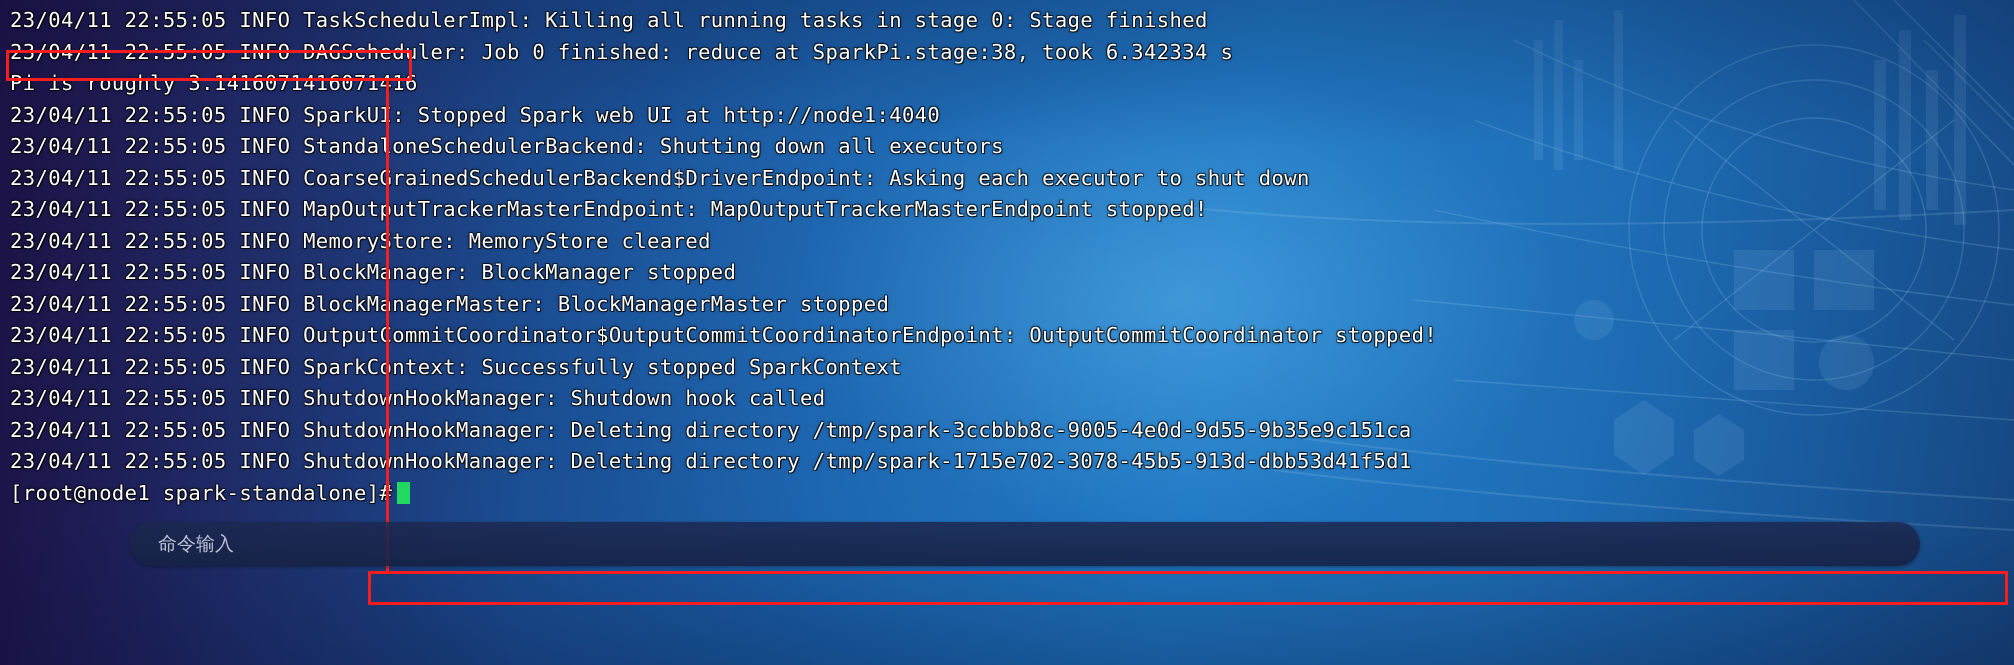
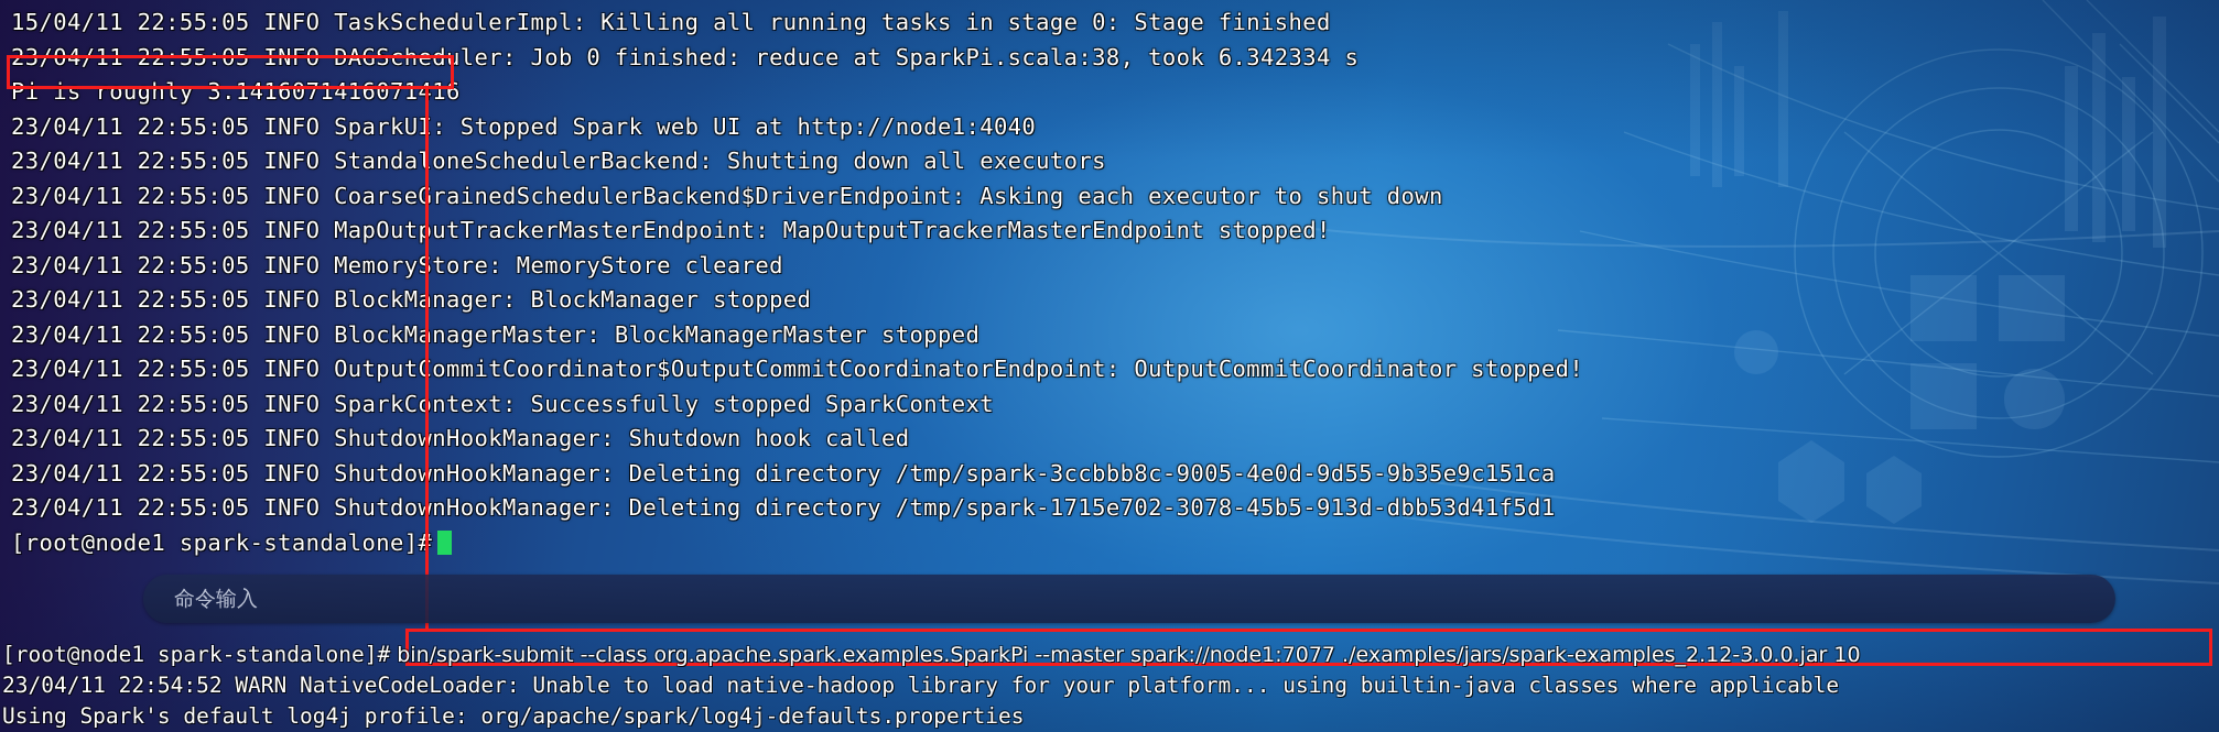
- 23/04/11 22:55:05 INFO TaskSchedulerImpl: Killing all running tasks in stage 0: Stage finished
+ 15/04/11 22:55:05 INFO TaskSchedulerImpl: Killing all running tasks in stage 0: Stage finished
- 23/04/11 22:55:05 INFO DAGScheduler: Job 0 finished: reduce at SparkPi.stage:38, took 6.342334 s
+ 23/04/11 22:55:05 INFO DAGScheduler: Job 0 finished: reduce at SparkPi.scala:38, took 6.342334 s
  Pi is roughly 3.141607141607116
  23/04/11 22:55:05 INFO SparkU: Stopped Spark web UI at http://node1:4040
  23/04/11 22:55:05 INFO StandaoneSchedulerBackend: Shutting down all executors
  23/04/11 22:55:05 INFO CoarserainedSchedulerBackend$DriverEndpoint: Asking each executor to shut down
  23/04/11 22:55:05 INFO MapOututTrackerMasterEndpoint: MapOutputTrackerMasterEndpoint stopped!
  23/04/11 22:55:05 INFO Memorytore: MemoryStore cleared
  23/04/11 22:55:05 INFO BlockMnager: BlockManager stopped
  23/04/11 22:55:05 INFO BlockMnagerMaster: BlockManagerMaster stopped
  23/04/11 22:55:05 INFO OutputommitCoordinator$OutputCommitCoordinatorEndpoint: OutputCommitCoordinator stopped!
  23/04/11 22:55:05 INFO SparkCntext: Successfully stopped SparkContext
  23/04/11 22:55:05 INFO ShutdonHookManager: Shutdown hook called
  23/04/11 22:55:05 INFO ShutdonHookManager: Deleting directory /tmp/spark-3ccbbb8c-9005-4e0d-9d55-9b35e9c151ca
  23/04/11 22:55:05 INFO ShutdonHookManager: Deleting directory /tmp/spark-1715e702-3078-45b5-913d-dbb53d41f5d1
  [root@node1 spark-standalone]
  命令输入
+ [root@node1 spark-standalone]# bin/spark-submit --class org.apache.spark.examples.SparkPi --master spark://node1:7077 ./examples/jars/spark-examples_2.12-3.0.0.jar 10
+ 23/04/11 22:54:52 WARN NativeCodeLoader: Unable to load native-hadoop library for your platform... using builtin-java classes where applicable
+ Using Spark's default log4j profile: org/apache/spark/log4j-defaults.properties
